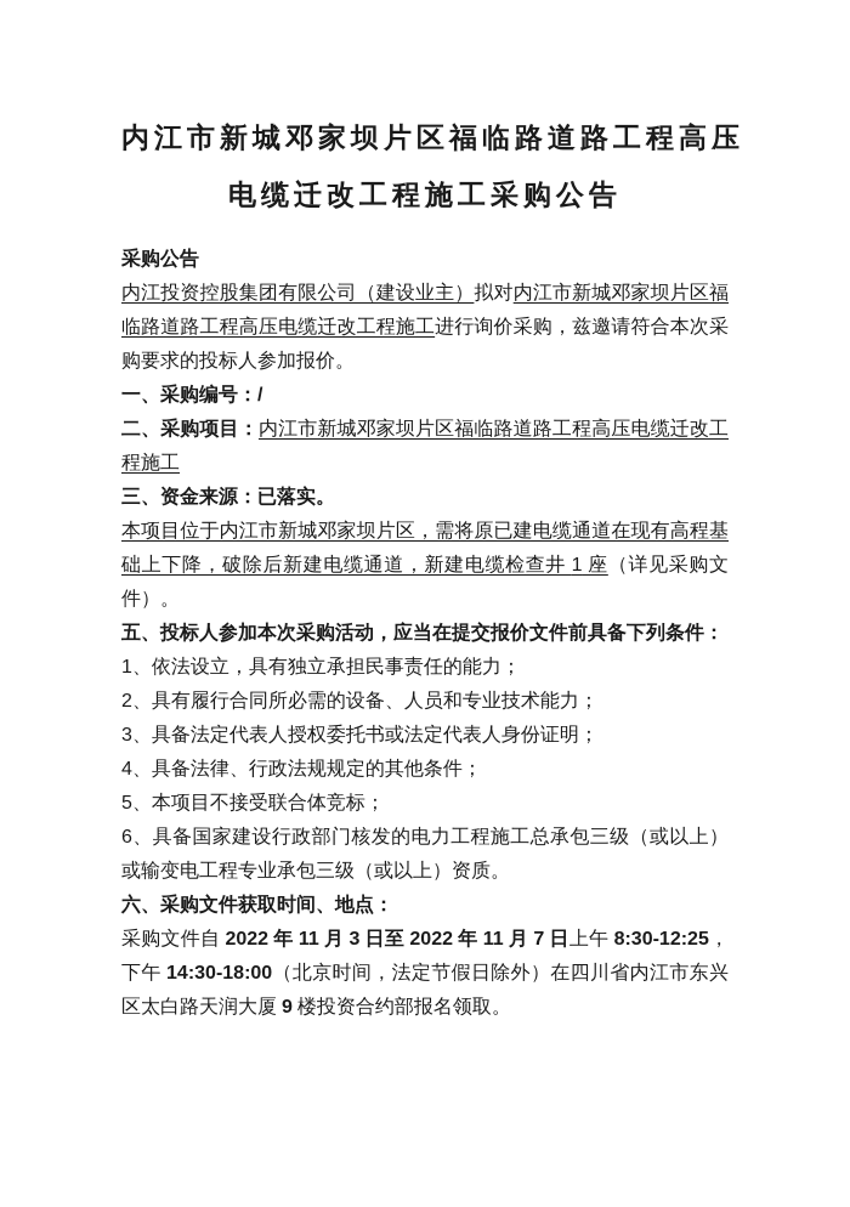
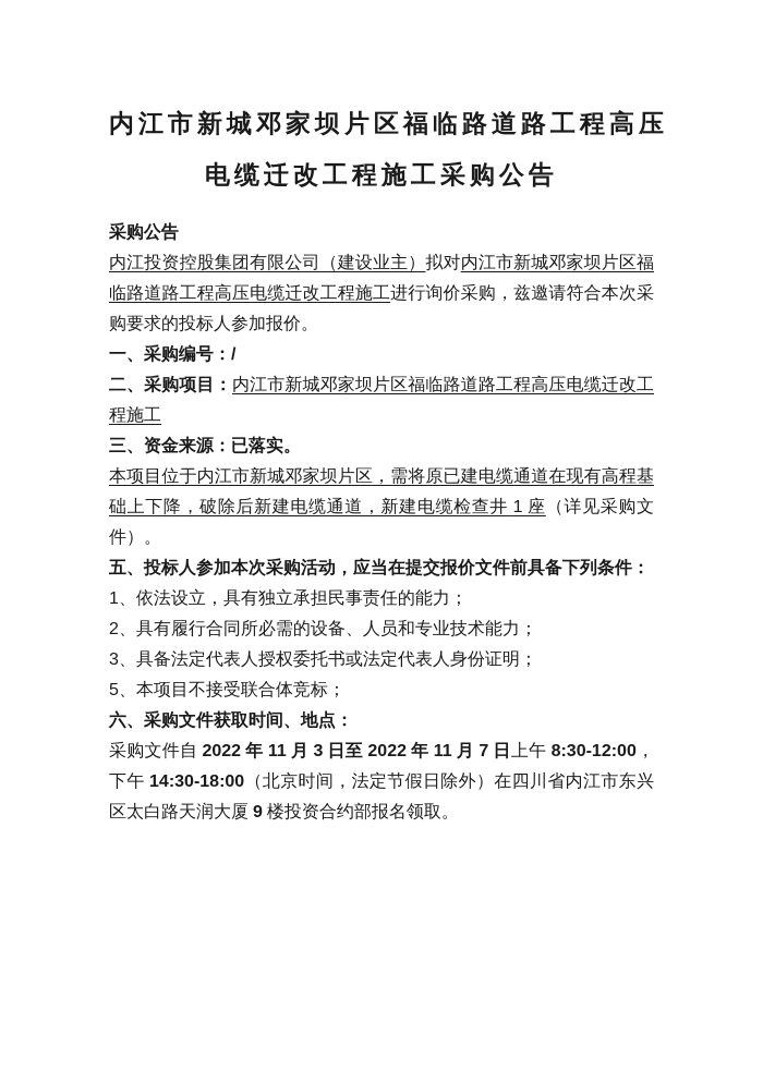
  内江市新城邓家坝片区福临路道路工程高压
  电缆迁改工程施工采购公告
  采购公告
  内江投资控股集团有限公司（建设业主）拟对内江市新城邓家坝片区福临路道路工程高压电缆迁改工程施工进行询价采购，兹邀请符合本次采购要求的投标人参加报价。
  一、采购编号：/
  二、采购项目：内江市新城邓家坝片区福临路道路工程高压电缆迁改工程施工
  三、资金来源：已落实。
  本项目位于内江市新城邓家坝片区，需将原已建电缆通道在现有高程基础上下降，破除后新建电缆通道，新建电缆检查井 1 座（详见采购文件）。
  五、投标人参加本次采购活动，应当在提交报价文件前具备下列条件：
  1、依法设立，具有独立承担民事责任的能力；
  2、具有履行合同所必需的设备、人员和专业技术能力；
  3、具备法定代表人授权委托书或法定代表人身份证明；
- 4、具备法律、行政法规规定的其他条件；
  5、本项目不接受联合体竞标；
- 6、具备国家建设行政部门核发的电力工程施工总承包三级（或以上）或输变电工程专业承包三级（或以上）资质。
  六、采购文件获取时间、地点：
- 采购文件自 2022 年 11 月 3 日至 2022 年 11 月 7 日上午 8:30-12:25，下午 14:30-18:00（北京时间，法定节假日除外）在四川省内江市东兴区太白路天润大厦 9 楼投资合约部报名领取。
+ 采购文件自 2022 年 11 月 3 日至 2022 年 11 月 7 日上午 8:30-12:00，下午 14:30-18:00（北京时间，法定节假日除外）在四川省内江市东兴区太白路天润大厦 9 楼投资合约部报名领取。
